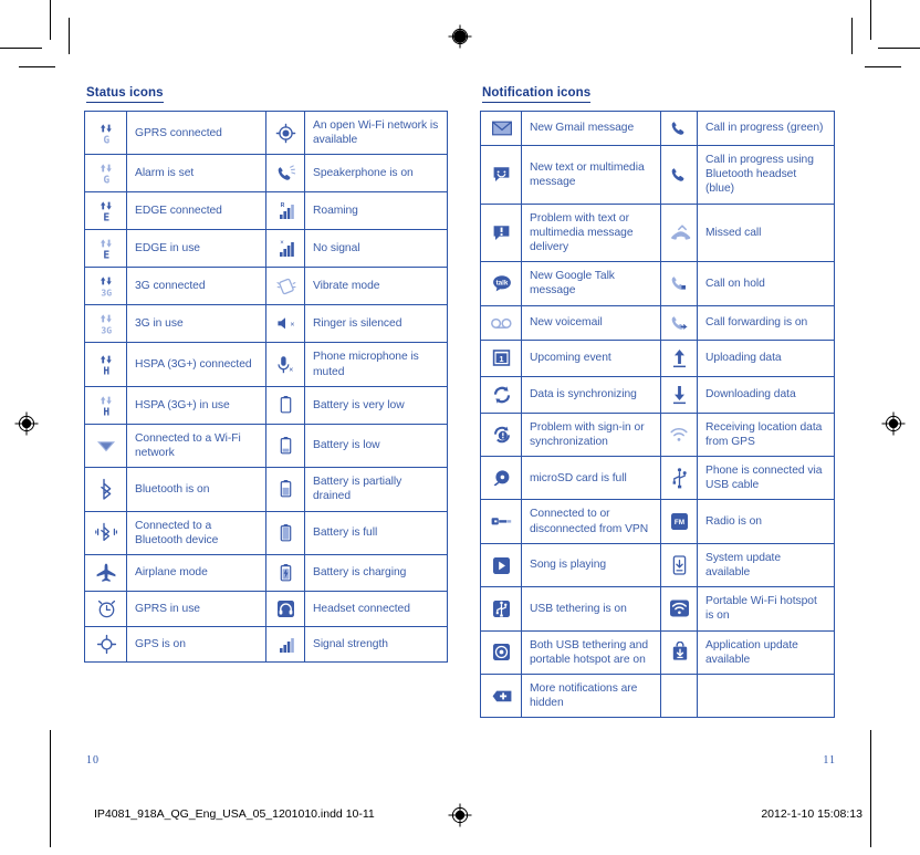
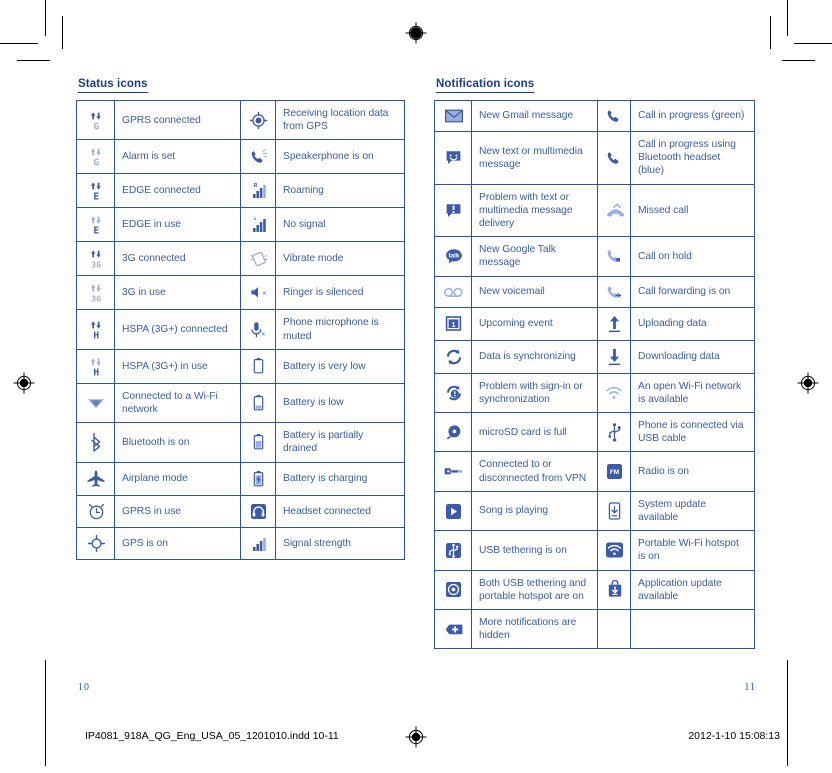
  Status icons
- G	GPRS connected		An open Wi-Fi network is available
+ G	GPRS connected		Receiving location data from GPS
  G	Alarm is set		Speakerphone is on
  E	EDGE connected		Roaming
  E	EDGE in use		No signal
  3G	3G connected		Vibrate mode
  3G	3G in use		Ringer is silenced
  H	HSPA (3G+) connected		Phone microphone is muted
  H	HSPA (3G+) in use		Battery is very low
  	Connected to a Wi-Fi network		Battery is low
  	Bluetooth is on		Battery is partially drained
- 	Connected to a Bluetooth device		Battery is full
  	Airplane mode		Battery is charging
  	GPRS in use		Headset connected
  	GPS is on		Signal strength
  Notification icons
  	New Gmail message		Call in progress (green)
  	New text or multimedia message		Call in progress using Bluetooth headset (blue)
  	Problem with text or multimedia message delivery		Missed call
  	New Google Talk message		Call on hold
  	New voicemail		Call forwarding is on
  1	Upcoming event		Uploading data
  	Data is synchronizing		Downloading data
- 	Problem with sign-in or synchronization		Receiving location data from GPS
+ 	Problem with sign-in or synchronization		An open Wi-Fi network is available
  	microSD card is full		Phone is connected via USB cable
  	Connected to or disconnected from VPN		Radio is on
  	Song is playing		System update available
  	USB tethering is on		Portable Wi-Fi hotspot is on
  	Both USB tethering and portable hotspot are on		Application update available
  	More notifications are hidden
  10
  11
  IP4081_918A_QG_Eng_USA_05_1201010.indd 10-11
  2012-1-10 15:08:13
